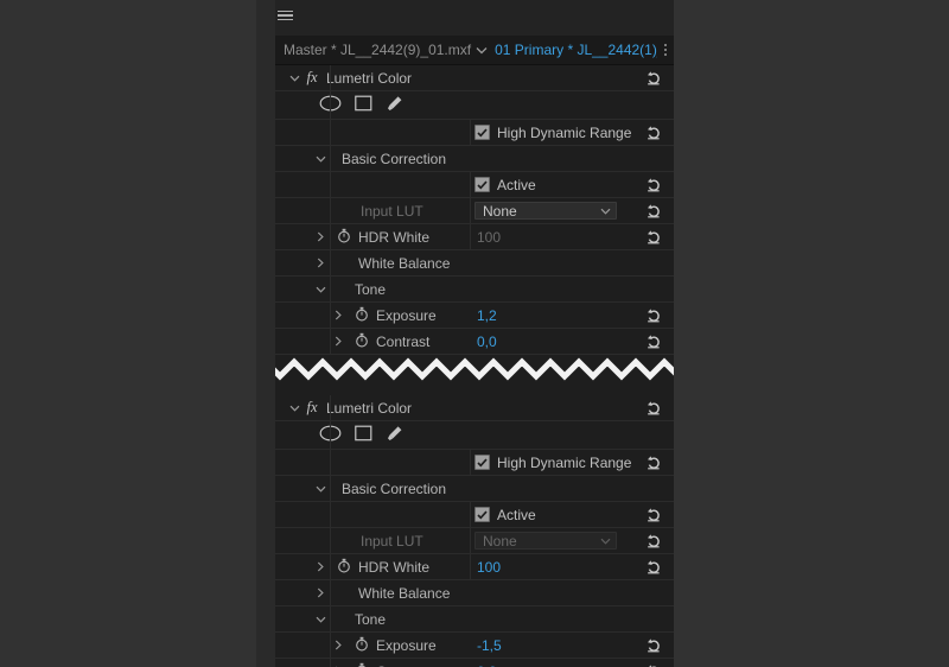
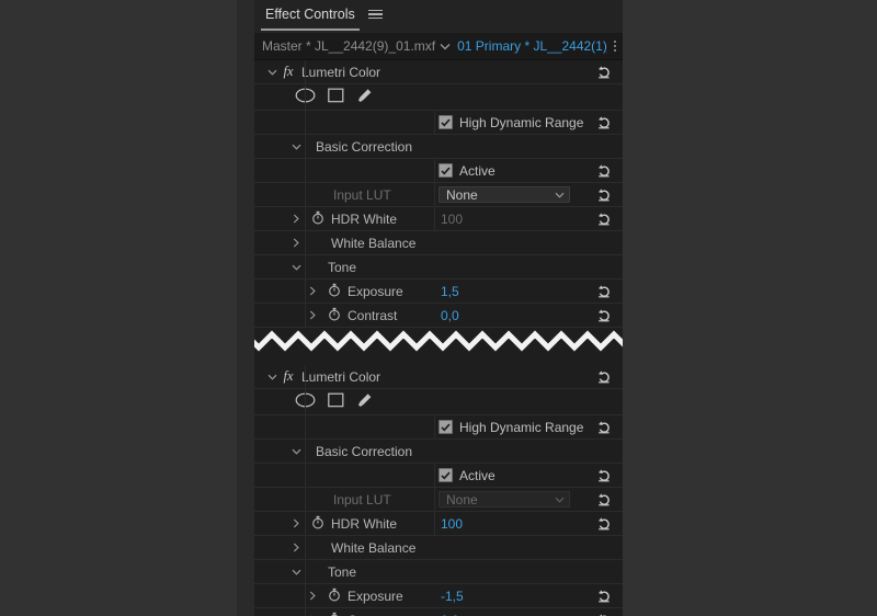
+ Effect Controls
  Master * JL__2442(9)_01.mxf
  01 Primary * JL__2442(1)
  fx
  umetri Color
  High Dynamic Range
  Basic Correction
  Active
  Input LUT
  None
  HDR White
  100
  White Balance
  Tone
  Exposure
- 1,2
+ 1,5
  Contrast
  0,0
  fx
  umetri Color
  High Dynamic Range
  Basic Correction
  Active
  Input LUT
  None
  HDR White
  100
  White Balance
  Tone
  Exposure
  -1,5
